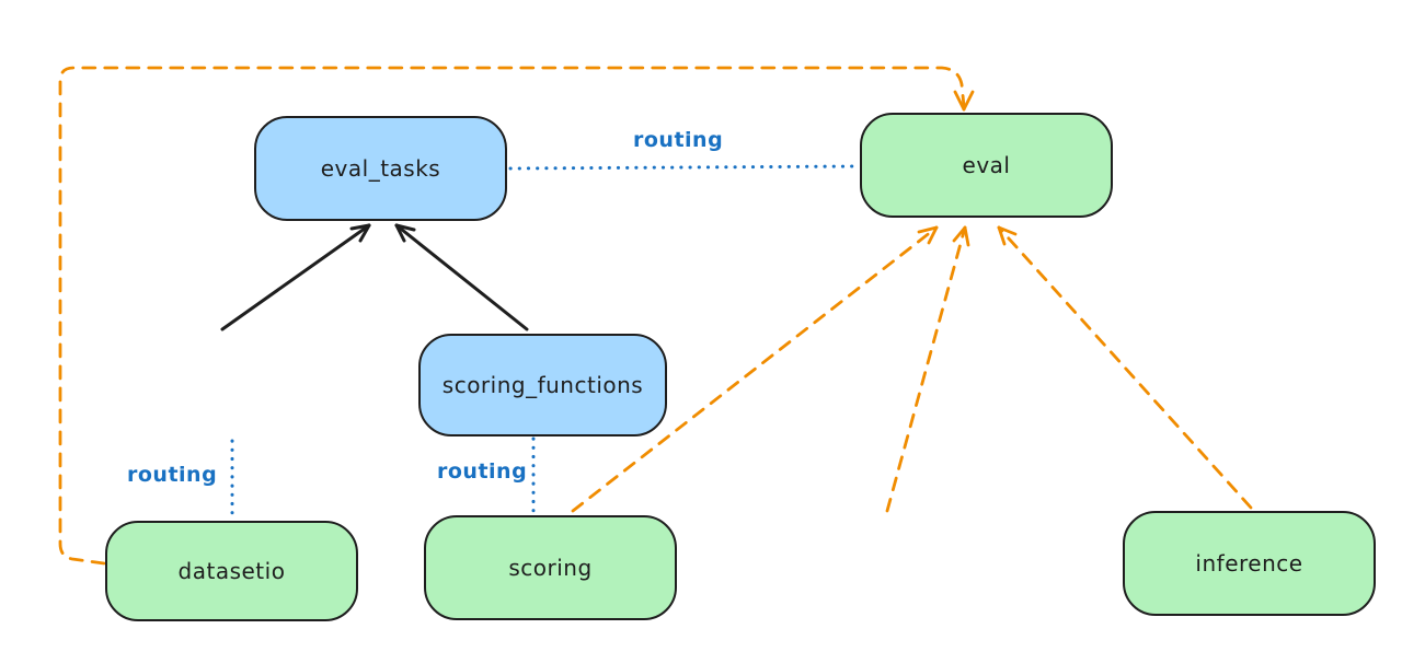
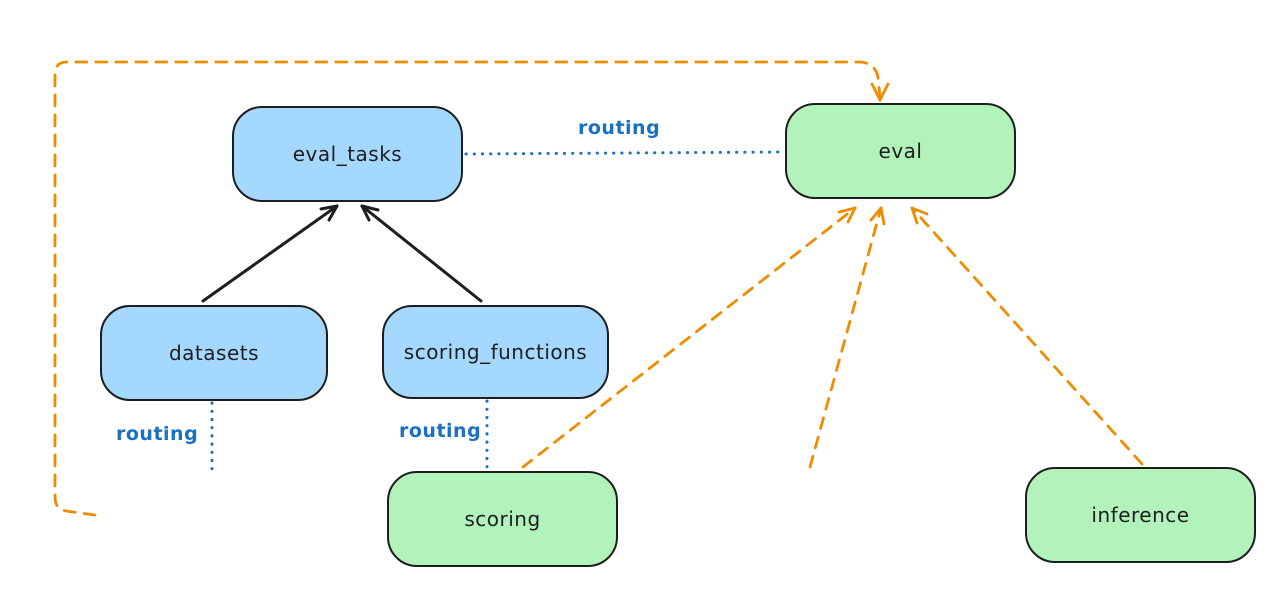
  routing
  routing
  routing
  eval_tasks
  eval
+ datasets
  scoring_functions
- datasetio
  scoring
  inference
